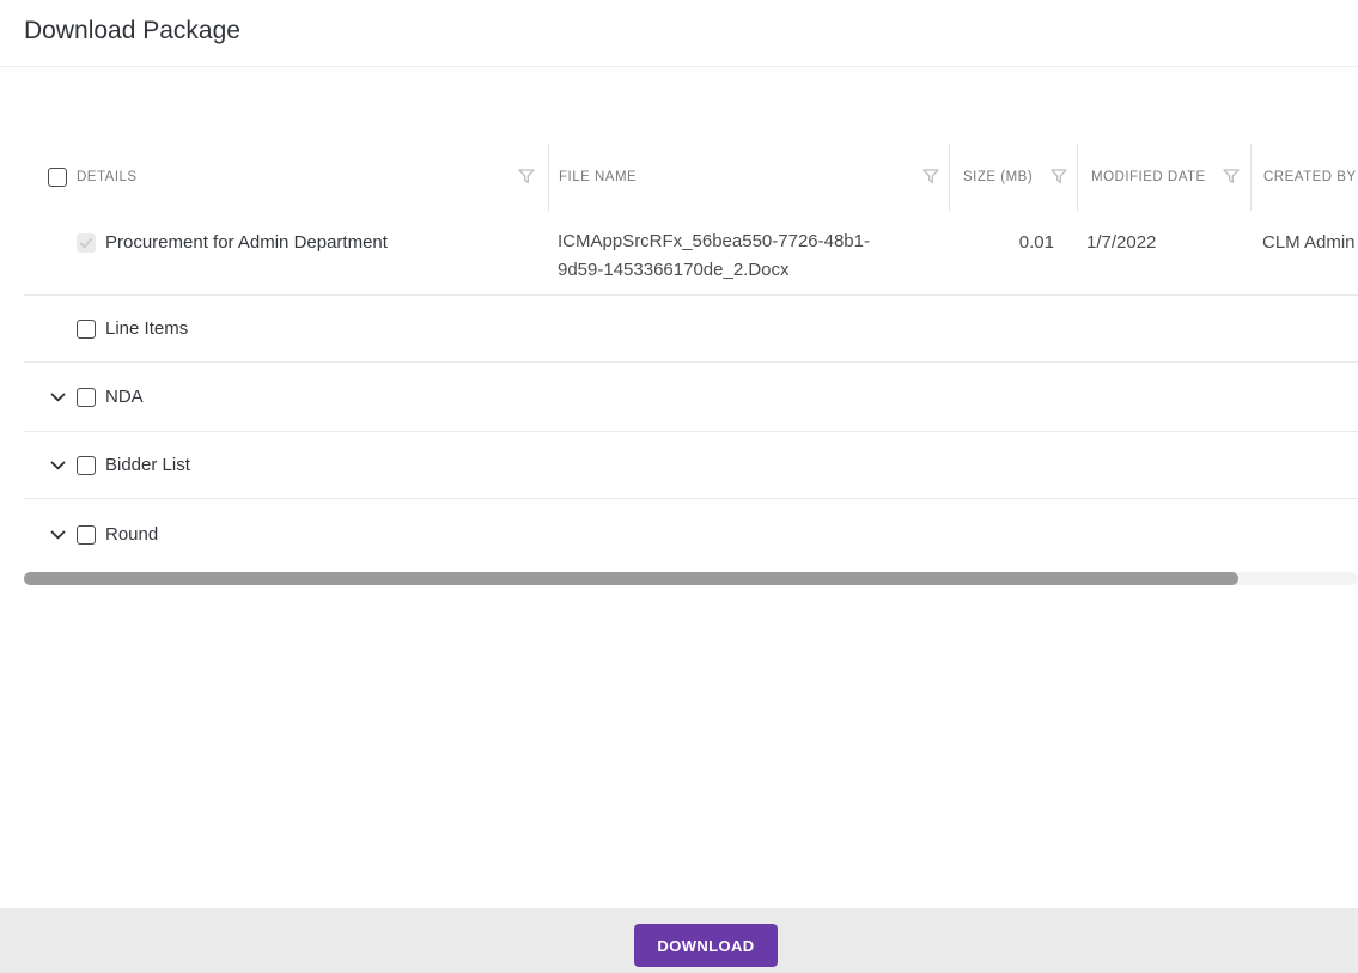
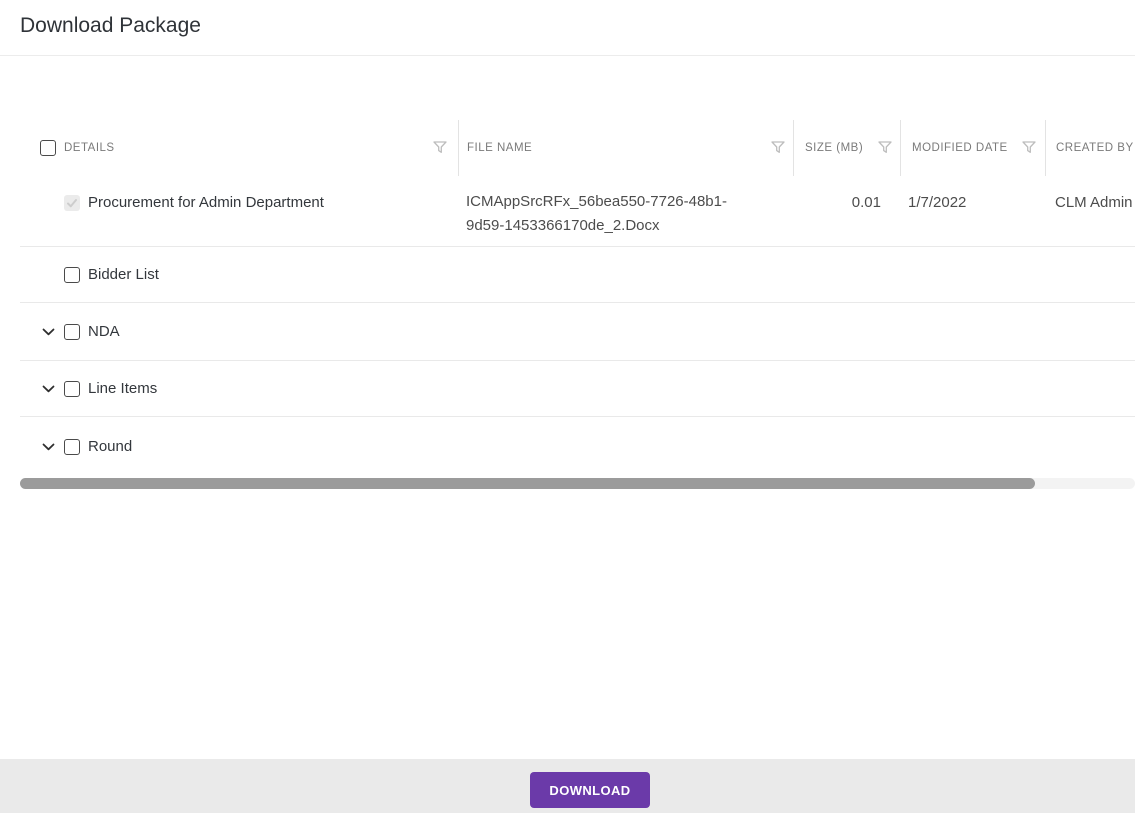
  Download Package
  DETAILS
  FILE NAME
  SIZE (MB)
  MODIFIED DATE
  CREATED BY
  Procurement for Admin Department
  ICMAppSrcRFx_56bea550-7726-48b1-9d59-1453366170de_2.Docx
  0.01
  1/7/2022
  CLM Admin
- Line Items
+ Bidder List
  NDA
- Bidder List
+ Line Items
  Round
  DOWNLOAD
